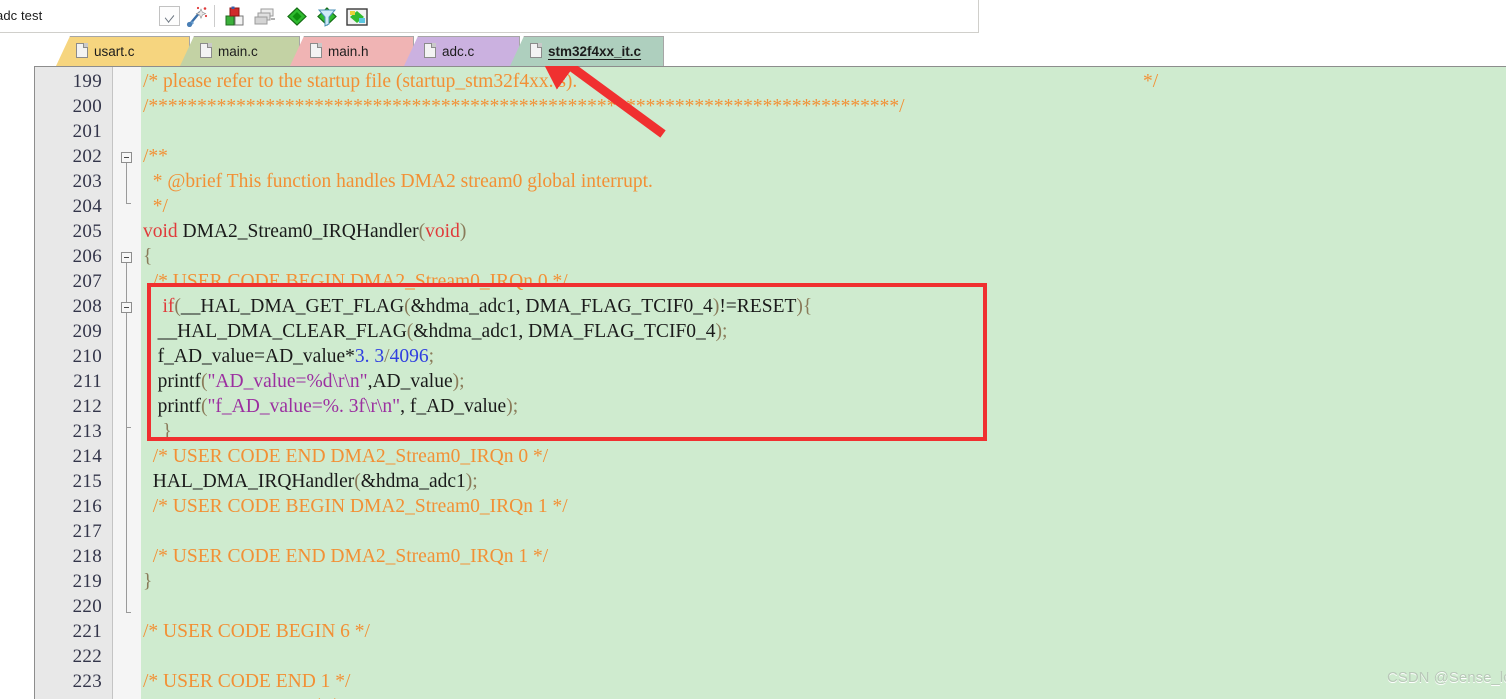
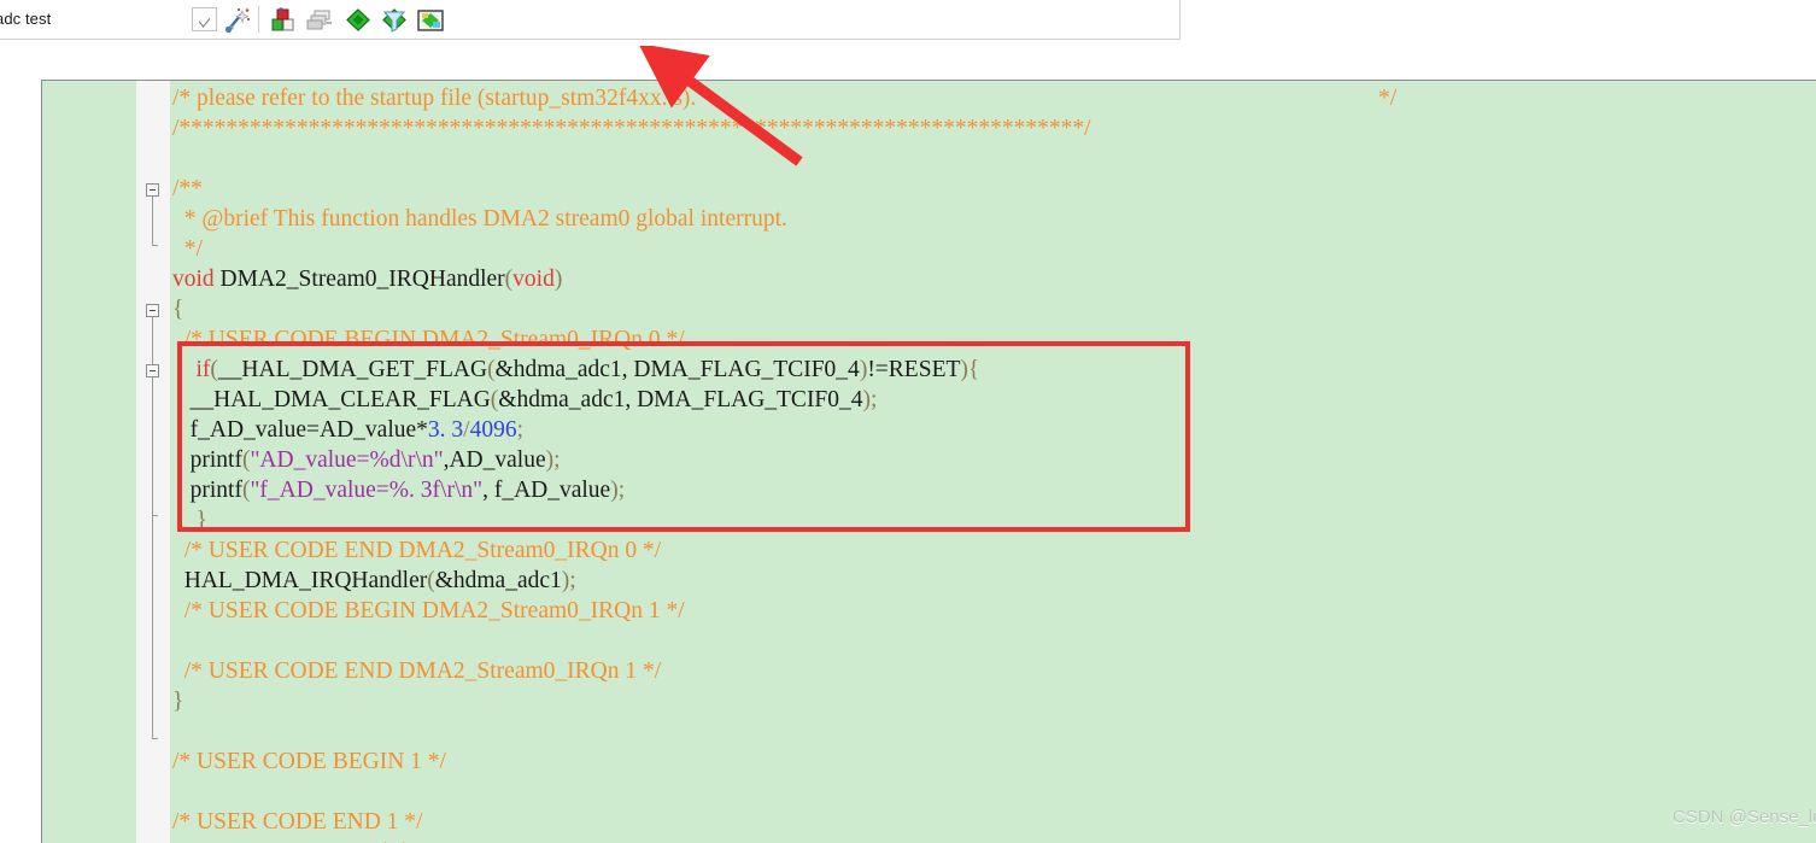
  dc test
- usart.c
- main.c
- main.h
- adc.c
- stm32f4xx_it.c
- 199
- 200
- 201
- 202
- 203
- 204
- 205
- 206
- 207
- 208
- 209
- 210
- 211
- 212
- 213
- 214
- 215
- 216
- 217
- 218
- 219
- 220
- 221
- 222
- 223
  /* please refer to the startup file (startup_stm32f4xx. s).
  */
  /***************************************************************************/
  /**
  * @brief This function handles DMA2 stream0 global interrupt.
  */
  void DMA2_Stream0_IRQHandler(void)
  {
  /* USER CODE BEGIN DMA2_Stream0_IRQn 0 */
  if(__HAL_DMA_GET_FLAG(&hdma_adc1, DMA_FLAG_TCIF0_4)!=RESET){
  __HAL_DMA_CLEAR_FLAG(&hdma_adc1, DMA_FLAG_TCIF0_4);
  f_AD_value=AD_value*3. 3/4096;
  printf("AD_value=%d\r\n",AD_value);
  printf("f_AD_value=%. 3f\r\n", f_AD_value);
  }
  /* USER CODE END DMA2_Stream0_IRQn 0 */
  HAL_DMA_IRQHandler(&hdma_adc1);
  /* USER CODE BEGIN DMA2_Stream0_IRQn 1 */
  /* USER CODE END DMA2_Stream0_IRQn 1 */
  }
- /* USER CODE BEGIN 6 */
+ /* USER CODE BEGIN 1 */
  /* USER CODE END 1 */
  CSDN @Sense_l
